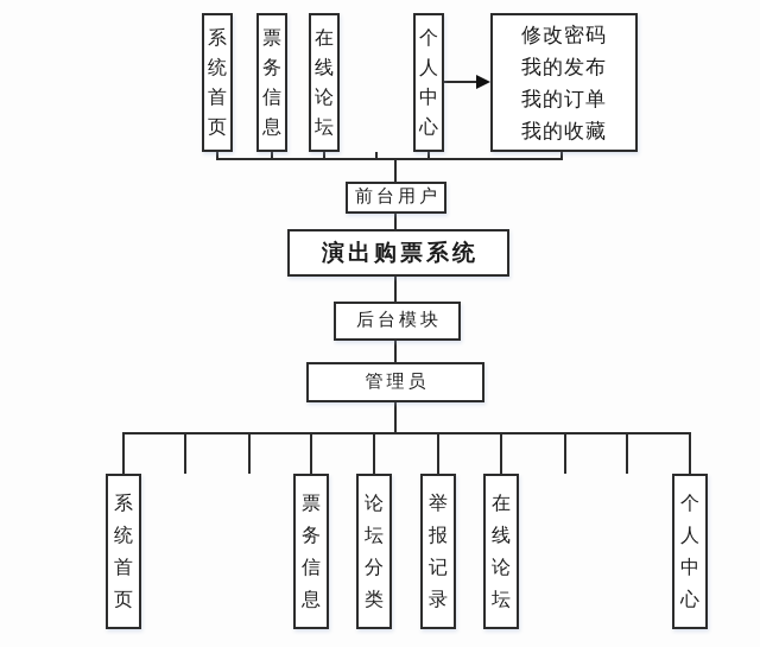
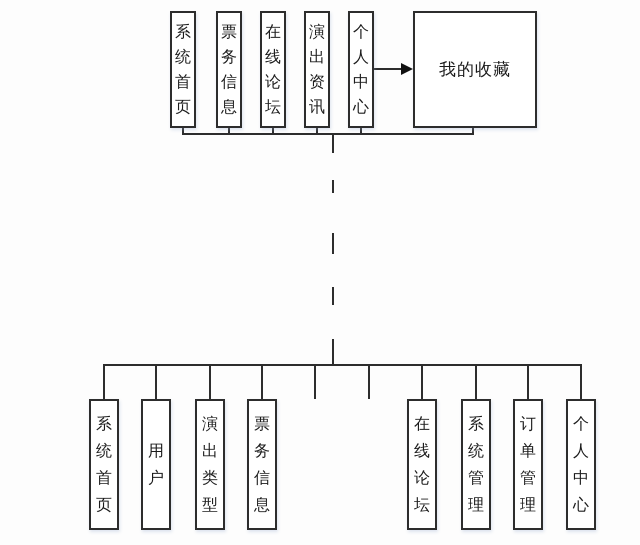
  系统首页
  票务信息
  在线论坛
+ 演出资讯
  个人中心
- 修改密码
- 我的发布
- 我的订单
  我的收藏
- 前台用户
- 演出购票系统
- 后台模块
- 管理员
  系统首页
+ 用户
+ 演出类型
  票务信息
- 论坛分类
- 举报记录
  在线论坛
+ 系统管理
+ 订单管理
  个人中心
